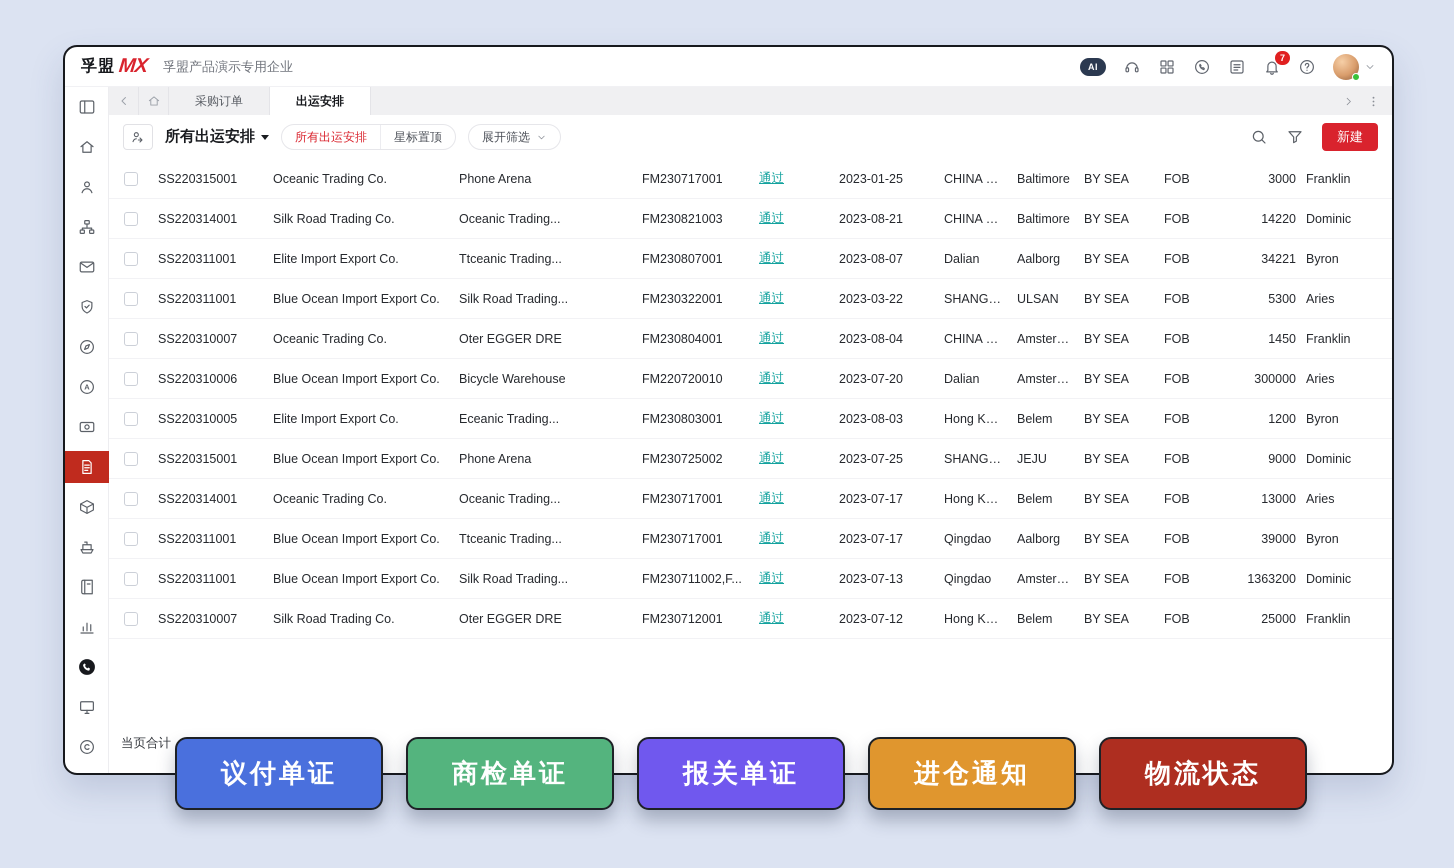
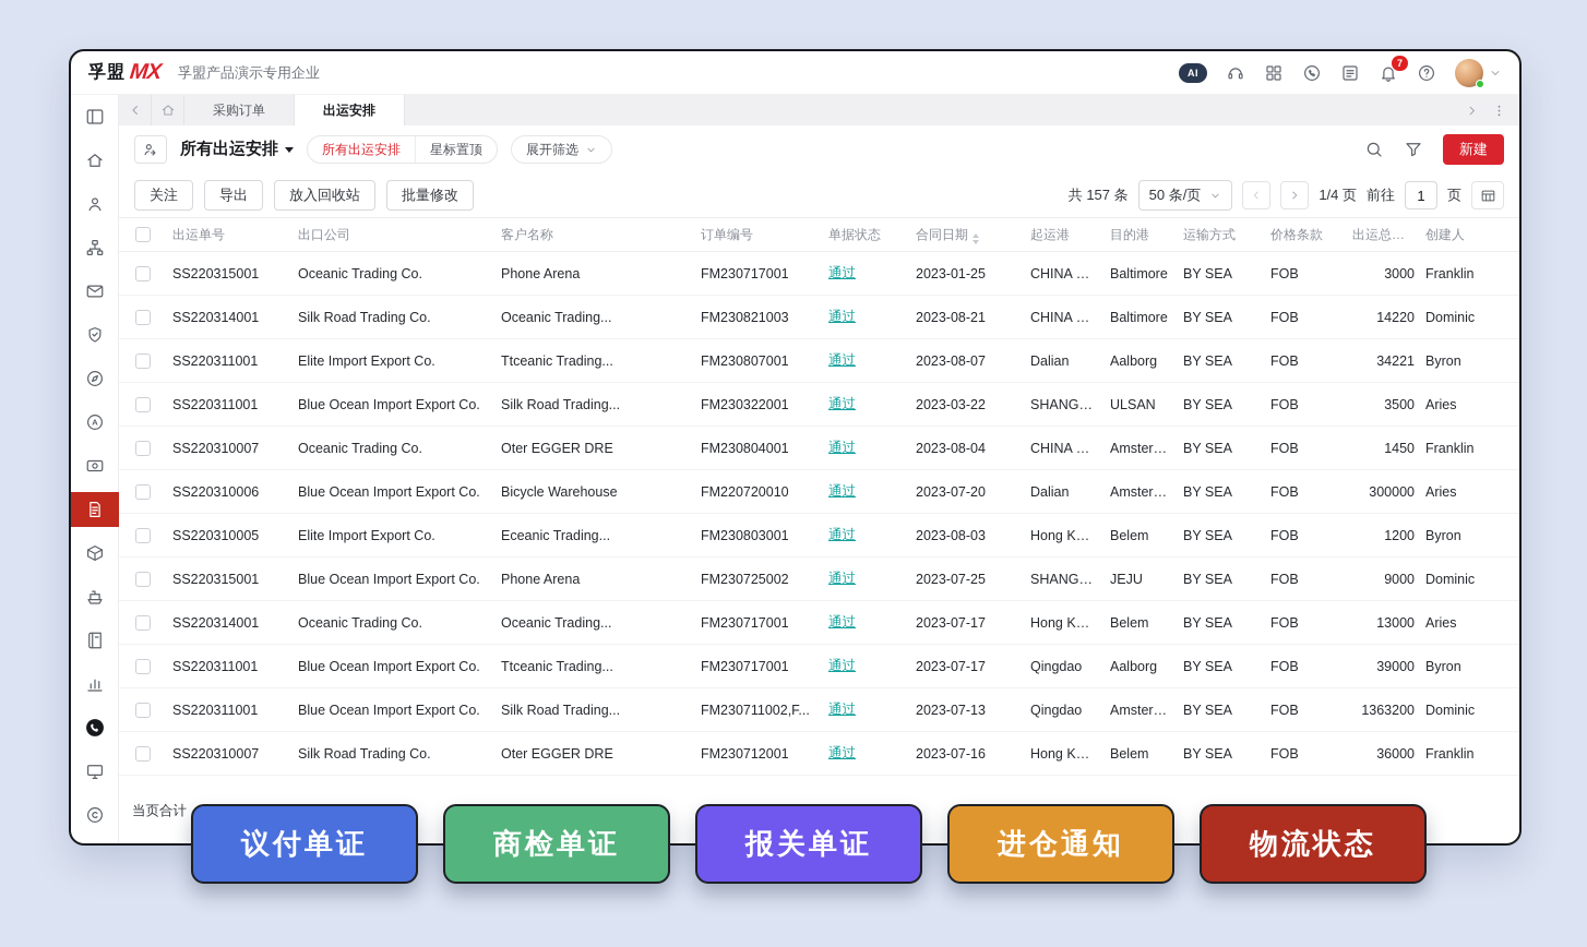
  孚盟
  孚盟产品演示专用企业
  AI
  7
  A
  采购订单
  出运安排
  所有出运安排
  所有出运安排
  星标置顶
  展开筛选
  新建
+ 关注
+ 导出
+ 放入回收站
+ 批量修改
+ 共 157 条
+ 50 条/页
+ 1/4 页
+ 前往
+ 1
+ 页
+ 出运单号
+ 出口公司
+ 客户名称
+ 订单编号
+ 单据状态
+ 合同日期
+ 起运港
+ 目的港
+ 运输方式
+ 价格条款
+ 出运总金额
+ 创建人
  SS220315001
  Oceanic Trading Co.
  Phone Arena
  FM230717001
  通过
  2023-01-25
  CHINA MA..
  Baltimore
  BY SEA
  FOB
  3000
  Franklin
  SS220314001
  Silk Road Trading Co.
  Oceanic Trading...
  FM230821003
  通过
  2023-08-21
  CHINA MA..
  Baltimore
  BY SEA
  FOB
  14220
  Dominic
  SS220311001
  Elite Import Export Co.
  Ttceanic Trading...
  FM230807001
  通过
  2023-08-07
  Dalian
  Aalborg
  BY SEA
  FOB
  34221
  Byron
  SS220311001
  Blue Ocean Import Export Co.
  Silk Road Trading...
  FM230322001
  通过
  2023-03-22
  SHANGHAI
  ULSAN
  BY SEA
  FOB
- 5300
+ 3500
  Aries
  SS220310007
  Oceanic Trading Co.
  Oter EGGER DRE
  FM230804001
  通过
  2023-08-04
  CHINA MA..
  Amsterdam
  BY SEA
  FOB
  1450
  Franklin
  SS220310006
  Blue Ocean Import Export Co.
  Bicycle Warehouse
  FM220720010
  通过
  2023-07-20
  Dalian
  Amsterdam
  BY SEA
  FOB
  300000
  Aries
  SS220310005
  Elite Import Export Co.
  Eceanic Trading...
  FM230803001
  通过
  2023-08-03
  Hong Kong
  Belem
  BY SEA
  FOB
  1200
  Byron
  SS220315001
  Blue Ocean Import Export Co.
  Phone Arena
  FM230725002
  通过
  2023-07-25
  SHANGHAI
  JEJU
  BY SEA
  FOB
  9000
  Dominic
  SS220314001
  Oceanic Trading Co.
  Oceanic Trading...
  FM230717001
  通过
  2023-07-17
  Hong Kong
  Belem
  BY SEA
  FOB
  13000
  Aries
  SS220311001
  Blue Ocean Import Export Co.
  Ttceanic Trading...
  FM230717001
  通过
  2023-07-17
  Qingdao
  Aalborg
  BY SEA
  FOB
  39000
  Byron
  SS220311001
  Blue Ocean Import Export Co.
  Silk Road Trading...
  FM230711002,F...
  通过
  2023-07-13
  Qingdao
  Amsterdam
  BY SEA
  FOB
  1363200
  Dominic
  SS220310007
  Silk Road Trading Co.
  Oter EGGER DRE
  FM230712001
  通过
- 2023-07-12
+ 2023-07-16
  Hong Kong
  Belem
  BY SEA
  FOB
- 25000
+ 36000
  Franklin
  当页合计
  议付单证
  商检单证
  报关单证
  进仓通知
  物流状态
